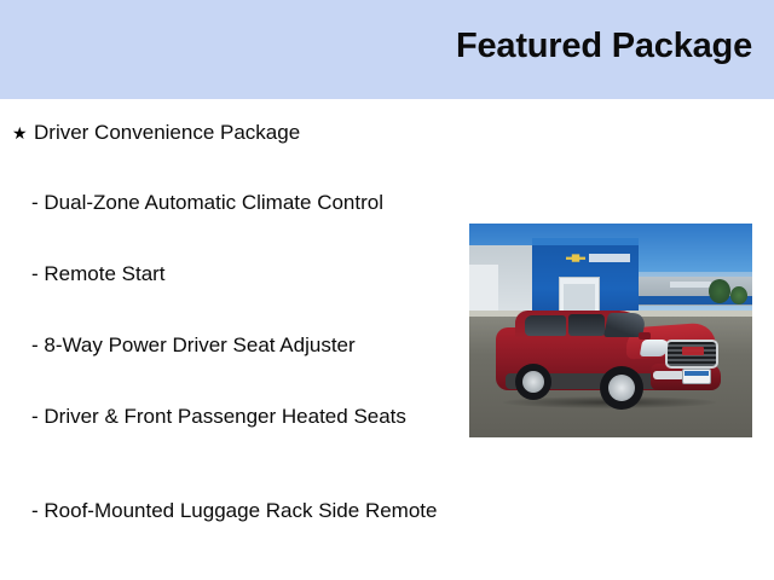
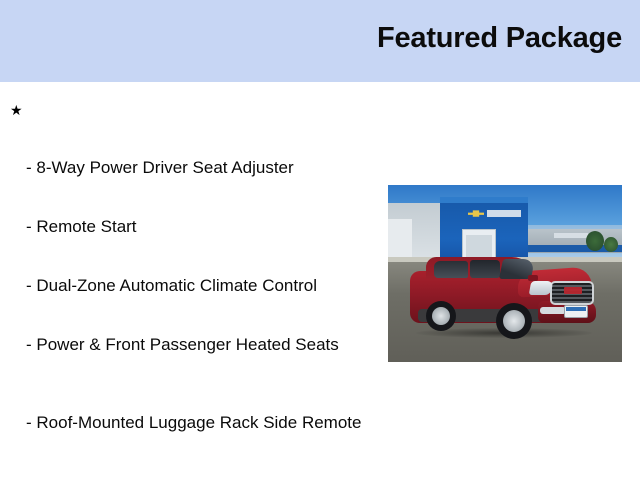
  Featured Package
  ★
- Driver Convenience Package
- - Dual-Zone Automatic Climate Control
+ - 8-Way Power Driver Seat Adjuster
  - Remote Start
- - 8-Way Power Driver Seat Adjuster
+ - Dual-Zone Automatic Climate Control
- - Driver & Front Passenger Heated Seats
+ - Power & Front Passenger Heated Seats
  - Roof-Mounted Luggage Rack Side Remote
